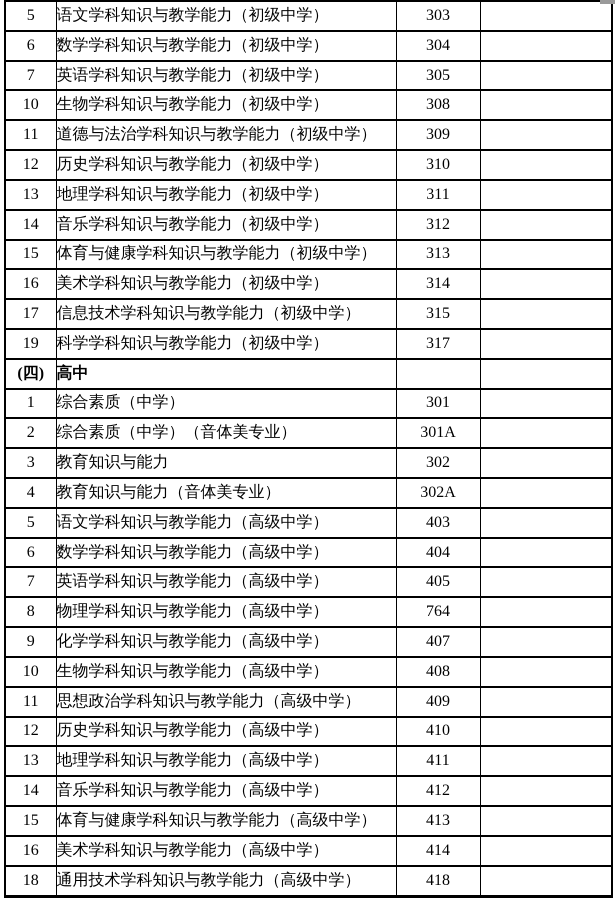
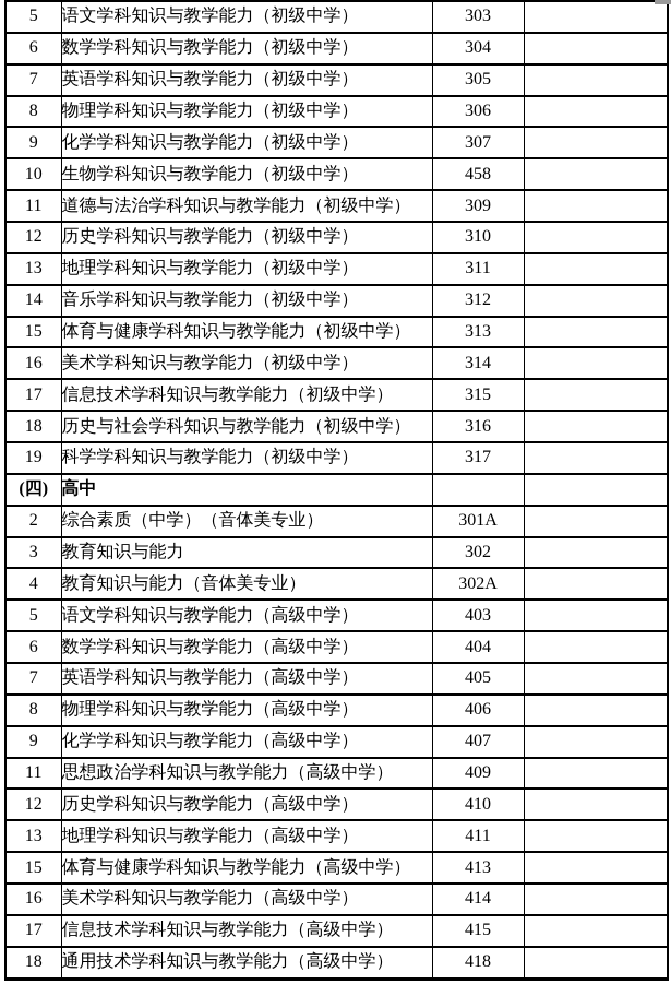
  5	语文学科知识与教学能力（初级中学）	303
  6	数学学科知识与教学能力（初级中学）	304
  7	英语学科知识与教学能力（初级中学）	305
+ 8	物理学科知识与教学能力（初级中学）	306
+ 9	化学学科知识与教学能力（初级中学）	307
- 10	生物学科知识与教学能力（初级中学）	308
+ 10	生物学科知识与教学能力（初级中学）	458
  11	道德与法治学科知识与教学能力（初级中学）	309
  12	历史学科知识与教学能力（初级中学）	310
  13	地理学科知识与教学能力（初级中学）	311
  14	音乐学科知识与教学能力（初级中学）	312
  15	体育与健康学科知识与教学能力（初级中学）	313
  16	美术学科知识与教学能力（初级中学）	314
  17	信息技术学科知识与教学能力（初级中学）	315
+ 18	历史与社会学科知识与教学能力（初级中学）	316
  19	科学学科知识与教学能力（初级中学）	317
  (四)	高中
- 1	综合素质（中学）	301
  2	综合素质（中学）（音体美专业）	301A
  3	教育知识与能力	302
  4	教育知识与能力（音体美专业）	302A
  5	语文学科知识与教学能力（高级中学）	403
  6	数学学科知识与教学能力（高级中学）	404
  7	英语学科知识与教学能力（高级中学）	405
- 8	物理学科知识与教学能力（高级中学）	764
+ 8	物理学科知识与教学能力（高级中学）	406
  9	化学学科知识与教学能力（高级中学）	407
- 10	生物学科知识与教学能力（高级中学）	408
  11	思想政治学科知识与教学能力（高级中学）	409
  12	历史学科知识与教学能力（高级中学）	410
  13	地理学科知识与教学能力（高级中学）	411
- 14	音乐学科知识与教学能力（高级中学）	412
  15	体育与健康学科知识与教学能力（高级中学）	413
  16	美术学科知识与教学能力（高级中学）	414
+ 17	信息技术学科知识与教学能力（高级中学）	415
  18	通用技术学科知识与教学能力（高级中学）	418
